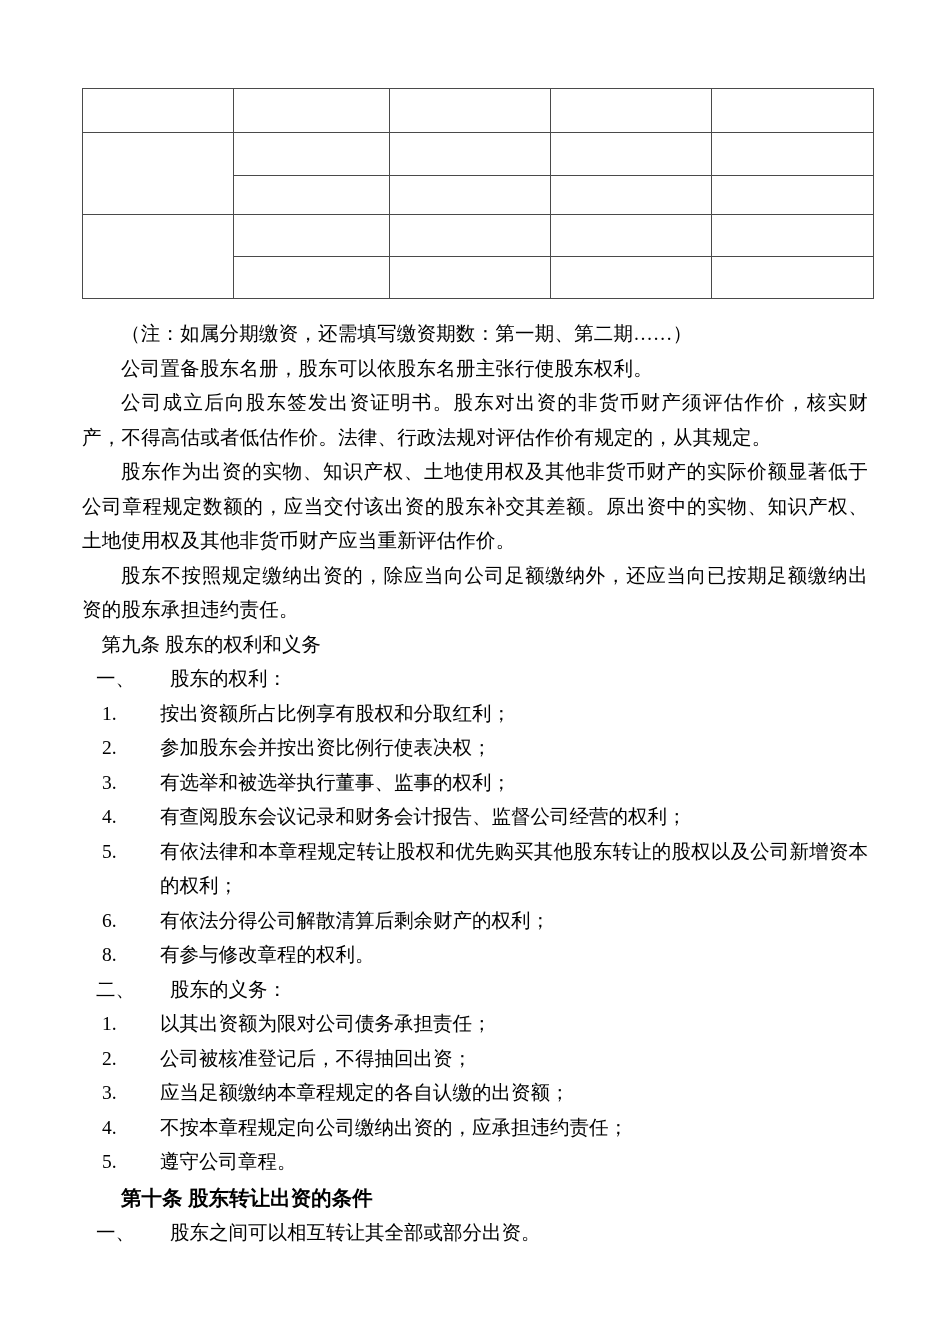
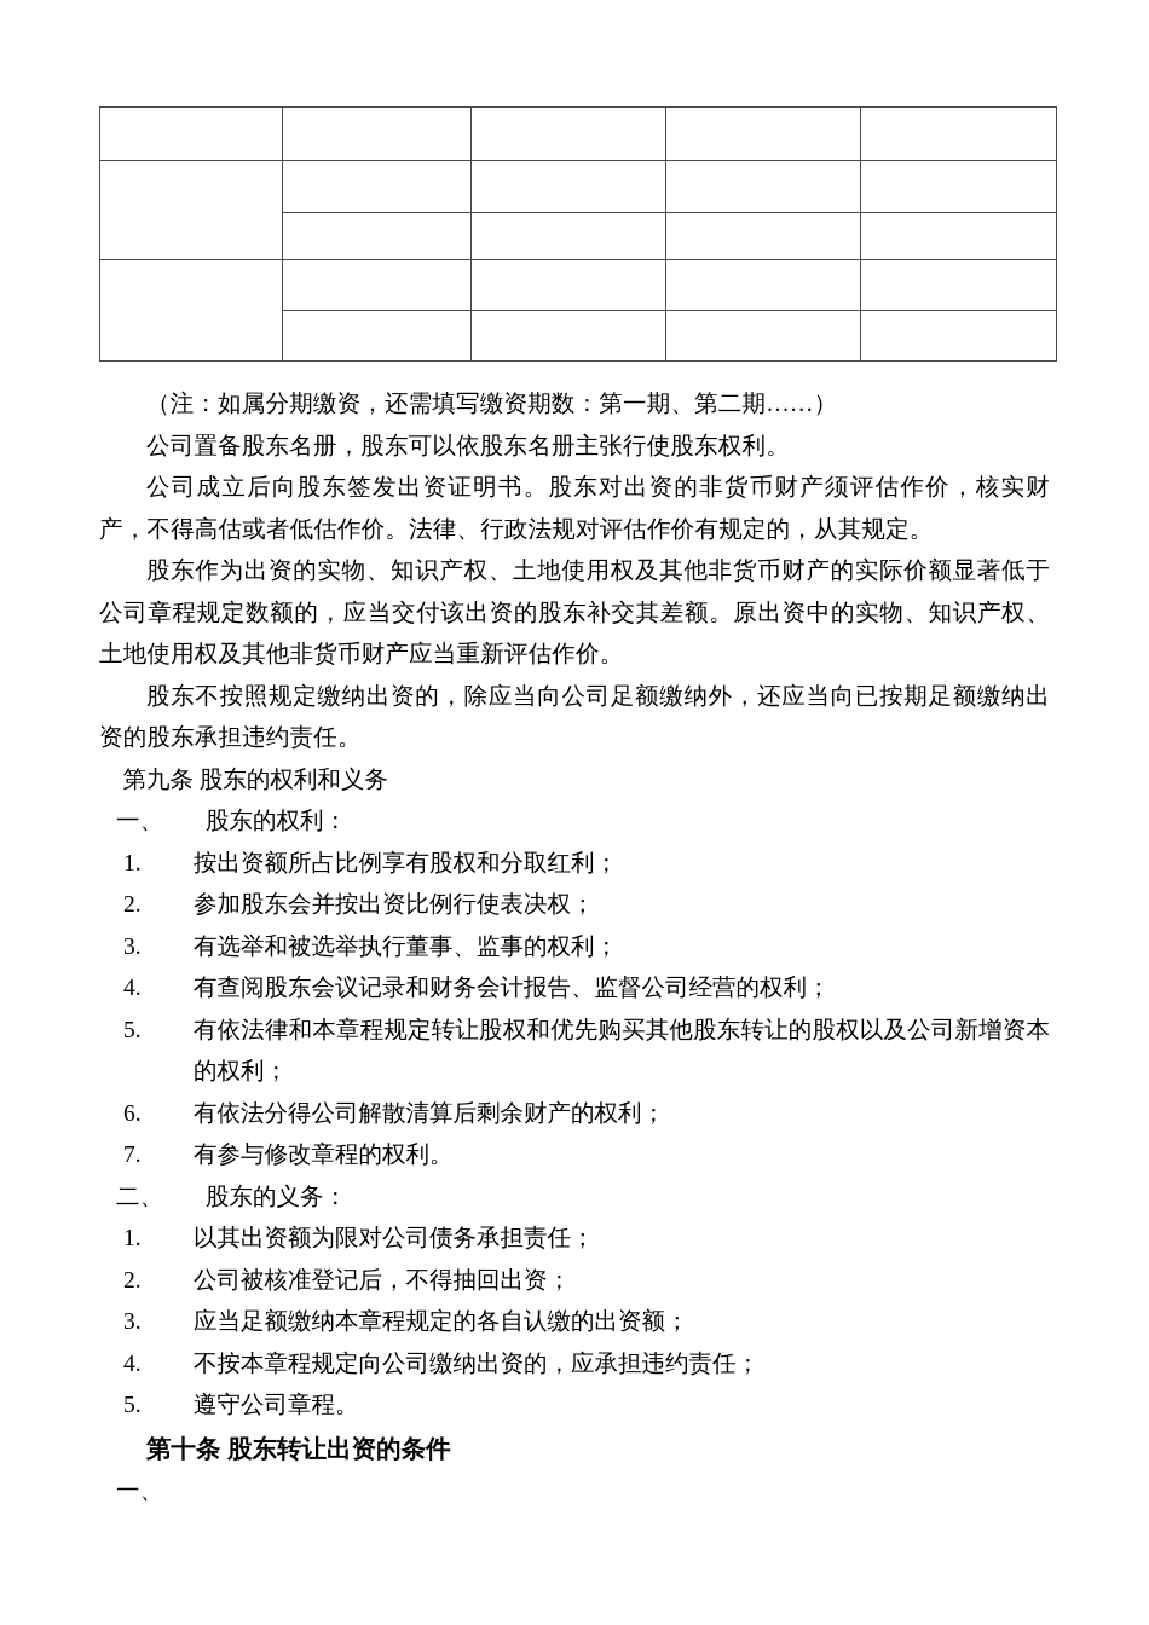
  （注：如属分期缴资，还需填写缴资期数：第一期、第二期……）
  公司置备股东名册，股东可以依股东名册主张行使股东权利。
  公司成立后向股东签发出资证明书。股东对出资的非货币财产须评估作价，核实财产，不得高估或者低估作价。法律、行政法规对评估作价有规定的，从其规定。
  股东作为出资的实物、知识产权、土地使用权及其他非货币财产的实际价额显著低于公司章程规定数额的，应当交付该出资的股东补交其差额。原出资中的实物、知识产权、土地使用权及其他非货币财产应当重新评估作价。
  股东不按照规定缴纳出资的，除应当向公司足额缴纳外，还应当向已按期足额缴纳出资的股东承担违约责任。
  第九条 股东的权利和义务
  一、
  股东的权利：
  1.
  按出资额所占比例享有股权和分取红利；
  2.
  参加股东会并按出资比例行使表决权；
  3.
  有选举和被选举执行董事、监事的权利；
  4.
  有查阅股东会议记录和财务会计报告、监督公司经营的权利；
  5.
  有依法律和本章程规定转让股权和优先购买其他股东转让的股权以及公司新增资本的权利；
  6.
  有依法分得公司解散清算后剩余财产的权利；
- 8.
+ 7.
  有参与修改章程的权利。
  二、
  股东的义务：
  1.
  以其出资额为限对公司债务承担责任；
  2.
  公司被核准登记后，不得抽回出资；
  3.
  应当足额缴纳本章程规定的各自认缴的出资额；
  4.
  不按本章程规定向公司缴纳出资的，应承担违约责任；
  5.
  遵守公司章程。
  第十条 股东转让出资的条件
  一、
- 股东之间可以相互转让其全部或部分出资。
